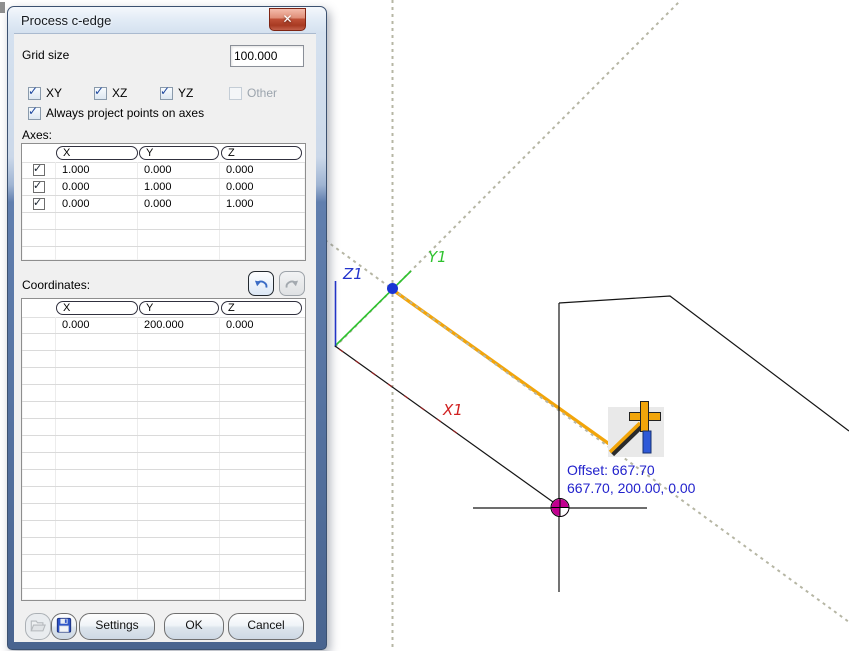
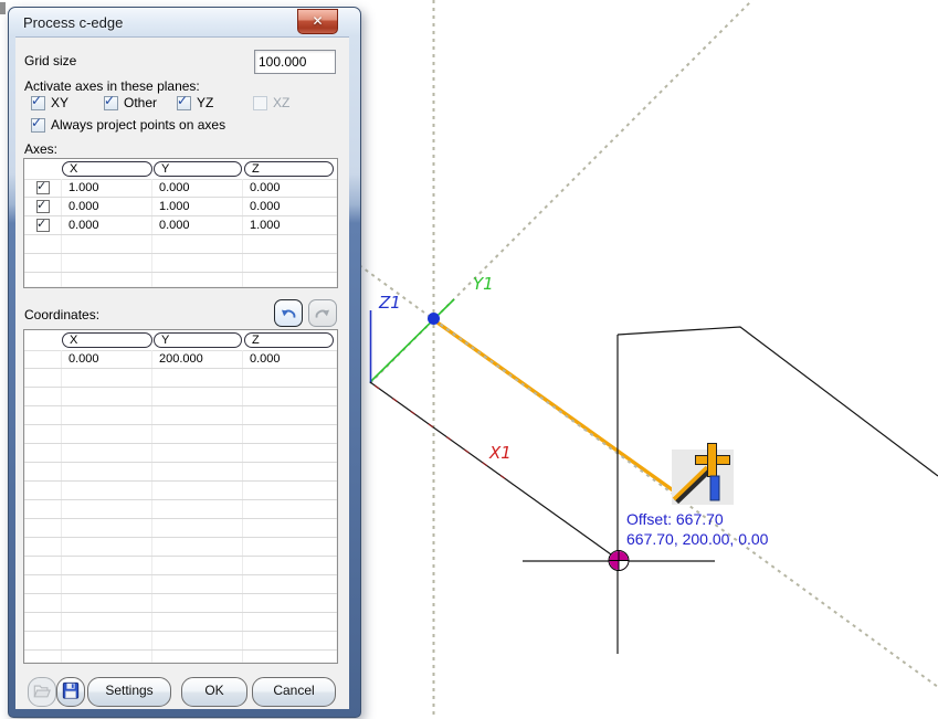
  Z1
  Y1
  X1
  Offset: 667.70
  667.70, 200.00, 0.00
  Process c-edge
  ✕
  Grid size
  100.000
+ Activate axes in these planes:
  ✓
  XY
  ✓
- XZ
+ Other
  ✓
  YZ
- Other
+ XZ
  ✓
  Always project points on axes
  Axes:
  X
  Y
  Z
  ✓
  1.000
  0.000
  0.000
  ✓
  0.000
  1.000
  0.000
  ✓
  0.000
  0.000
  1.000
  Coordinates:
  X
  Y
  Z
  0.000
  200.000
  0.000
  Settings
  OK
  Cancel
